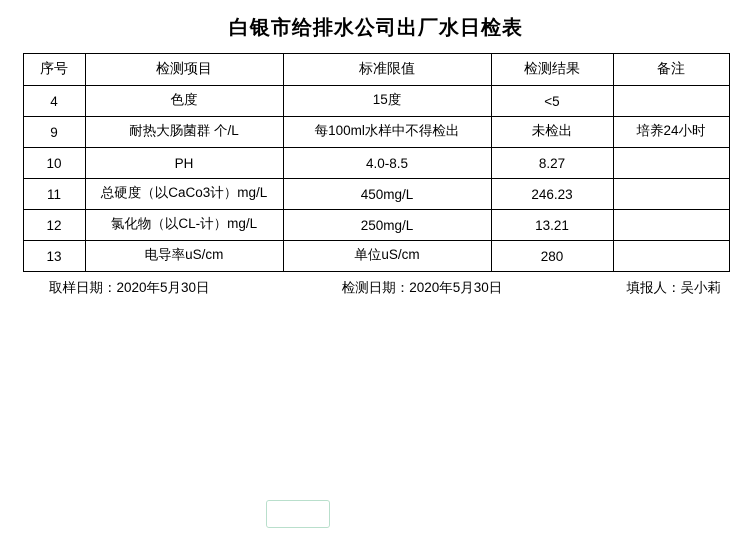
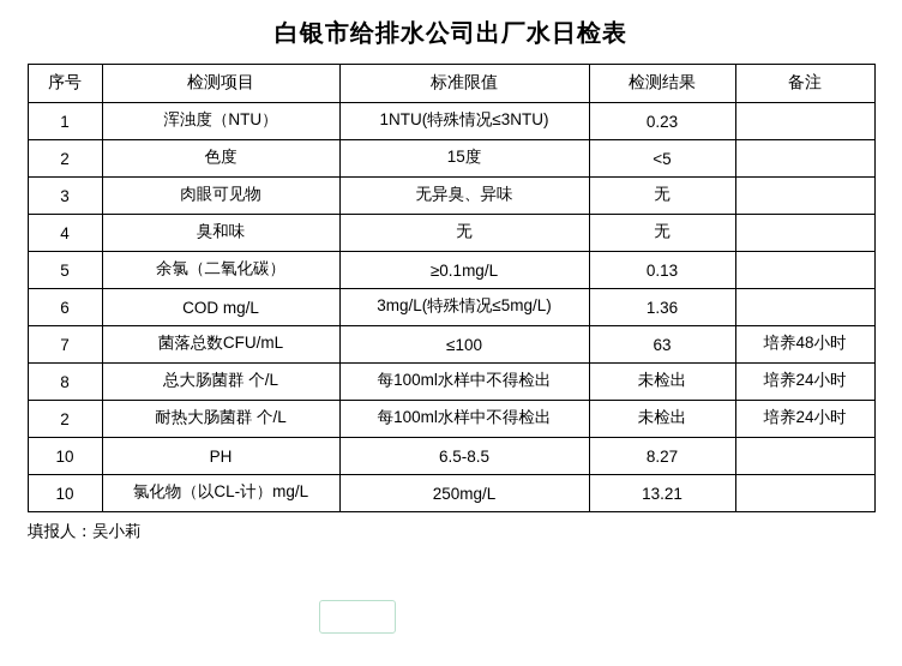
  白银市给排水公司出厂水日检表
  序号	检测项目	标准限值	检测结果	备注
+ 1	浑浊度（NTU）	1NTU(特殊情况≤3NTU)	0.23
- 4	色度	15度	<5
+ 2	色度	15度	<5
+ 3	肉眼可见物	无异臭、异味	无
+ 4	臭和味	无	无
+ 5	余氯（二氧化碳）	≥0.1mg/L	0.13
+ 6	COD mg/L	3mg/L(特殊情况≤5mg/L)	1.36
+ 7	菌落总数CFU/mL	≤100	63	培养48小时
+ 8	总大肠菌群 个/L	每100ml水样中不得检出	未检出	培养24小时
- 9	耐热大肠菌群 个/L	每100ml水样中不得检出	未检出	培养24小时
+ 2	耐热大肠菌群 个/L	每100ml水样中不得检出	未检出	培养24小时
- 10	PH	4.0-8.5	8.27
+ 10	PH	6.5-8.5	8.27
- 11	总硬度（以CaCo3计）mg/L	450mg/L	246.23
- 12	氯化物（以CL-计）mg/L	250mg/L	13.21
+ 10	氯化物（以CL-计）mg/L	250mg/L	13.21
- 13	电导率uS/cm	单位uS/cm	280
- 取样日期：2020年5月30日
- 检测日期：2020年5月30日
  填报人：吴小莉
